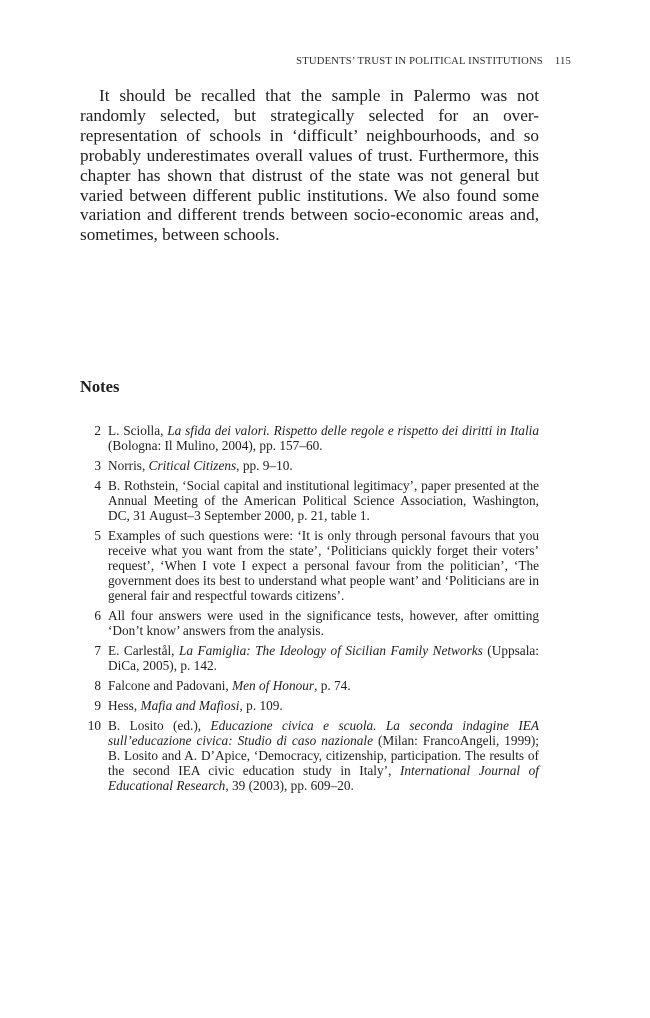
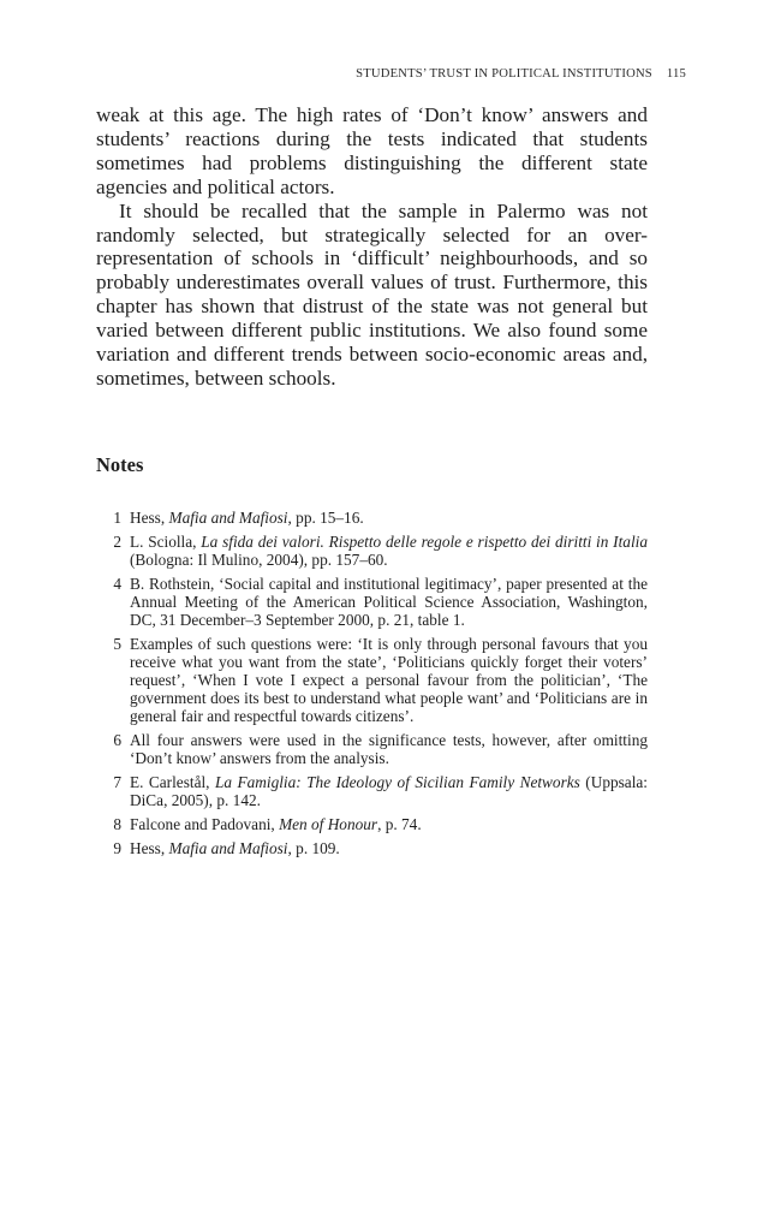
  STUDENTS’ TRUST IN POLITICAL INSTITUTIONS 115
+ weak at this age. The high rates of ‘Don’t know’ answers and students’ reactions during the tests indicated that students sometimes had problems distinguishing the different state agencies and political actors.
  It should be recalled that the sample in Palermo was not randomly selected, but strategically selected for an over-representation of schools in ‘difficult’ neighbourhoods, and so probably underestimates overall values of trust. Furthermore, this chapter has shown that distrust of the state was not general but varied between different public institutions. We also found some variation and different trends between socio-economic areas and, sometimes, between schools.
  Notes
+ 1
+ Hess, Mafia and Mafiosi, pp. 15–16.
  2
  L. Sciolla, La sfida dei valori. Rispetto delle regole e rispetto dei diritti in Italia (Bologna: Il Mulino, 2004), pp. 157–60.
- 3
- Norris, Critical Citizens, pp. 9–10.
  4
- B. Rothstein, ‘Social capital and institutional legitimacy’, paper presented at the Annual Meeting of the American Political Science Association, Washington, DC, 31 August–3 September 2000, p. 21, table 1.
+ B. Rothstein, ‘Social capital and institutional legitimacy’, paper presented at the Annual Meeting of the American Political Science Association, Washington, DC, 31 December–3 September 2000, p. 21, table 1.
  5
  Examples of such questions were: ‘It is only through personal favours that you receive what you want from the state’, ‘Politicians quickly forget their voters’ request’, ‘When I vote I expect a personal favour from the poli­tician’, ‘The government does its best to understand what people want’ and ‘Politicians are in general fair and respectful towards citizens’.
  6
  All four answers were used in the significance tests, however, after omit­ting ‘Don’t know’ answers from the analysis.
  7
  E. Carlestål, La Famiglia: The Ideology of Sicilian Family Networks (Uppsala: DiCa, 2005), p. 142.
  8
  Falcone and Padovani, Men of Honour, p. 74.
  9
  Hess, Mafia and Mafiosi, p. 109.
- 10
- B. Losito (ed.), Educazione civica e scuola. La seconda indagine IEA sull’educazione civica: Studio di caso nazionale (Milan: FrancoAngeli, 1999); B. Losito and A. D’Apice, ‘Democracy, citizenship, participation. The results of the second IEA civic education study in Italy’, International Journal of Educational Research, 39 (2003), pp. 609–20.
